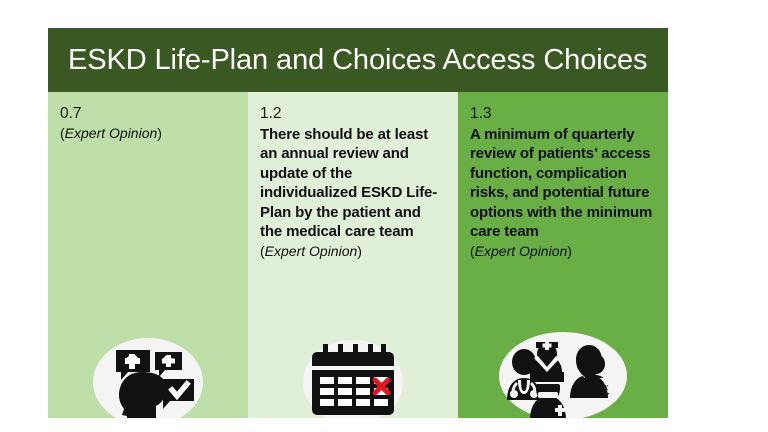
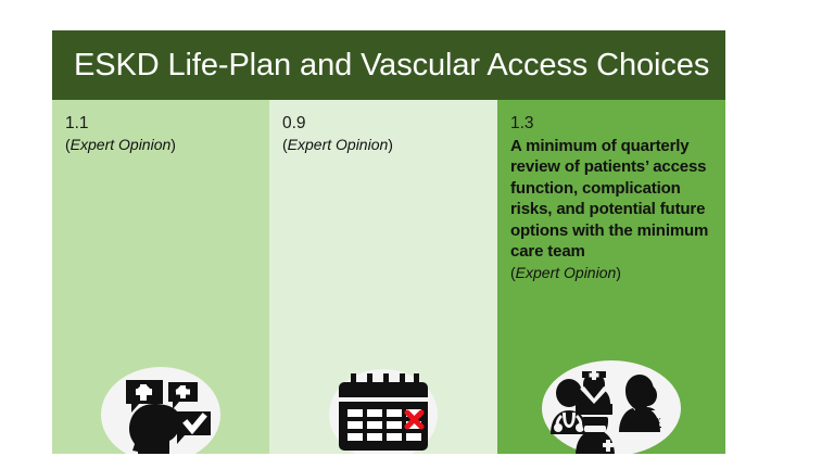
- ESKD Life-Plan and Choices Access Choices
+ ESKD Life-Plan and Vascular Access Choices
- 0.7
+ 1.1
  (Expert Opinion)
- 1.2
+ 0.9
- There should be at least an annual review and update of the individualized ESKD Life-Plan by the patient and the medical care team
  (Expert Opinion)
  1.3
  A minimum of quarterly review of patients’ access function, complication risks, and potential future options with the minimum care team
  (Expert Opinion)
